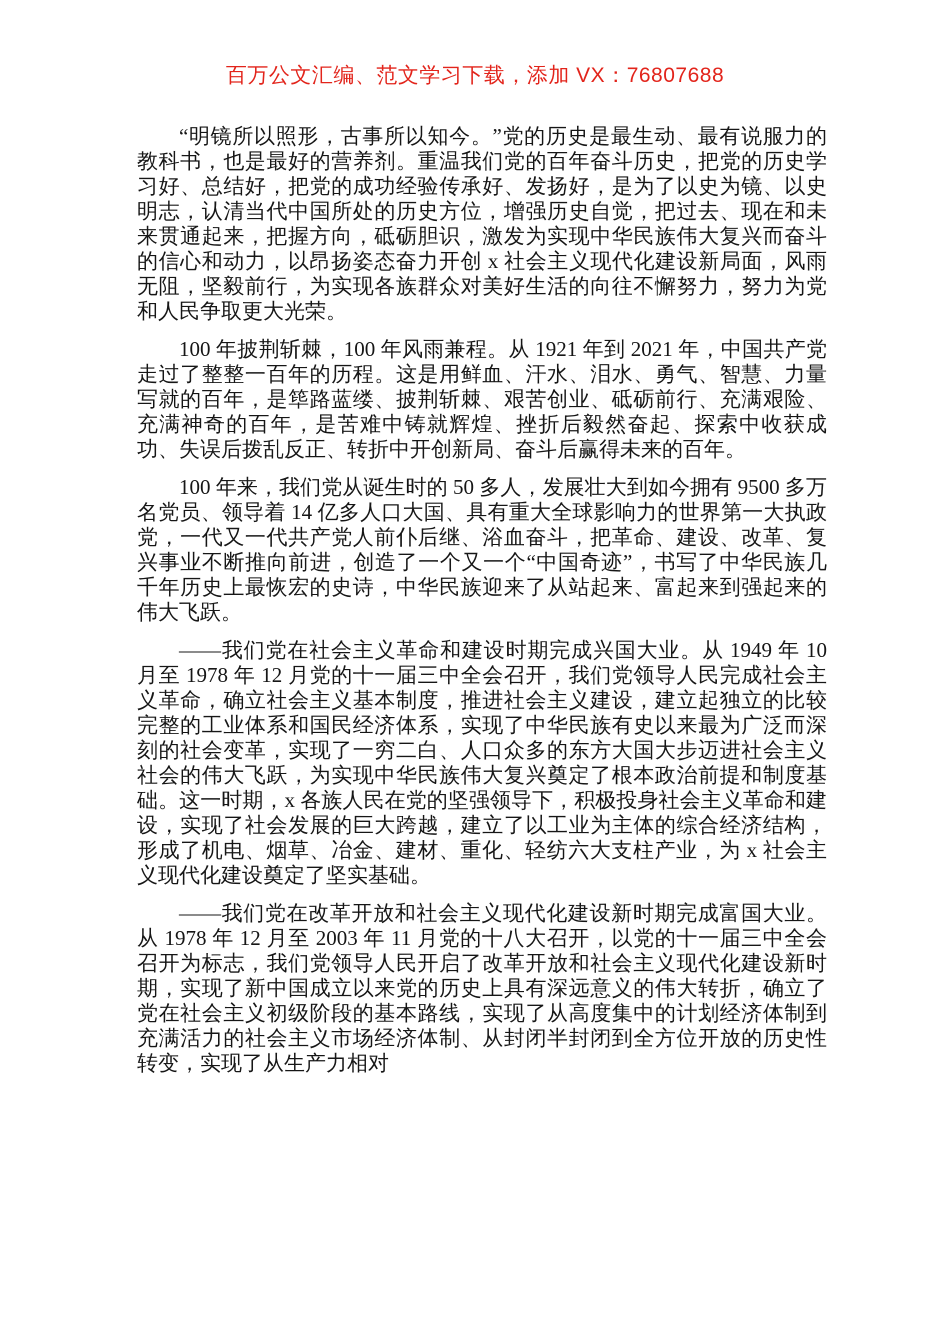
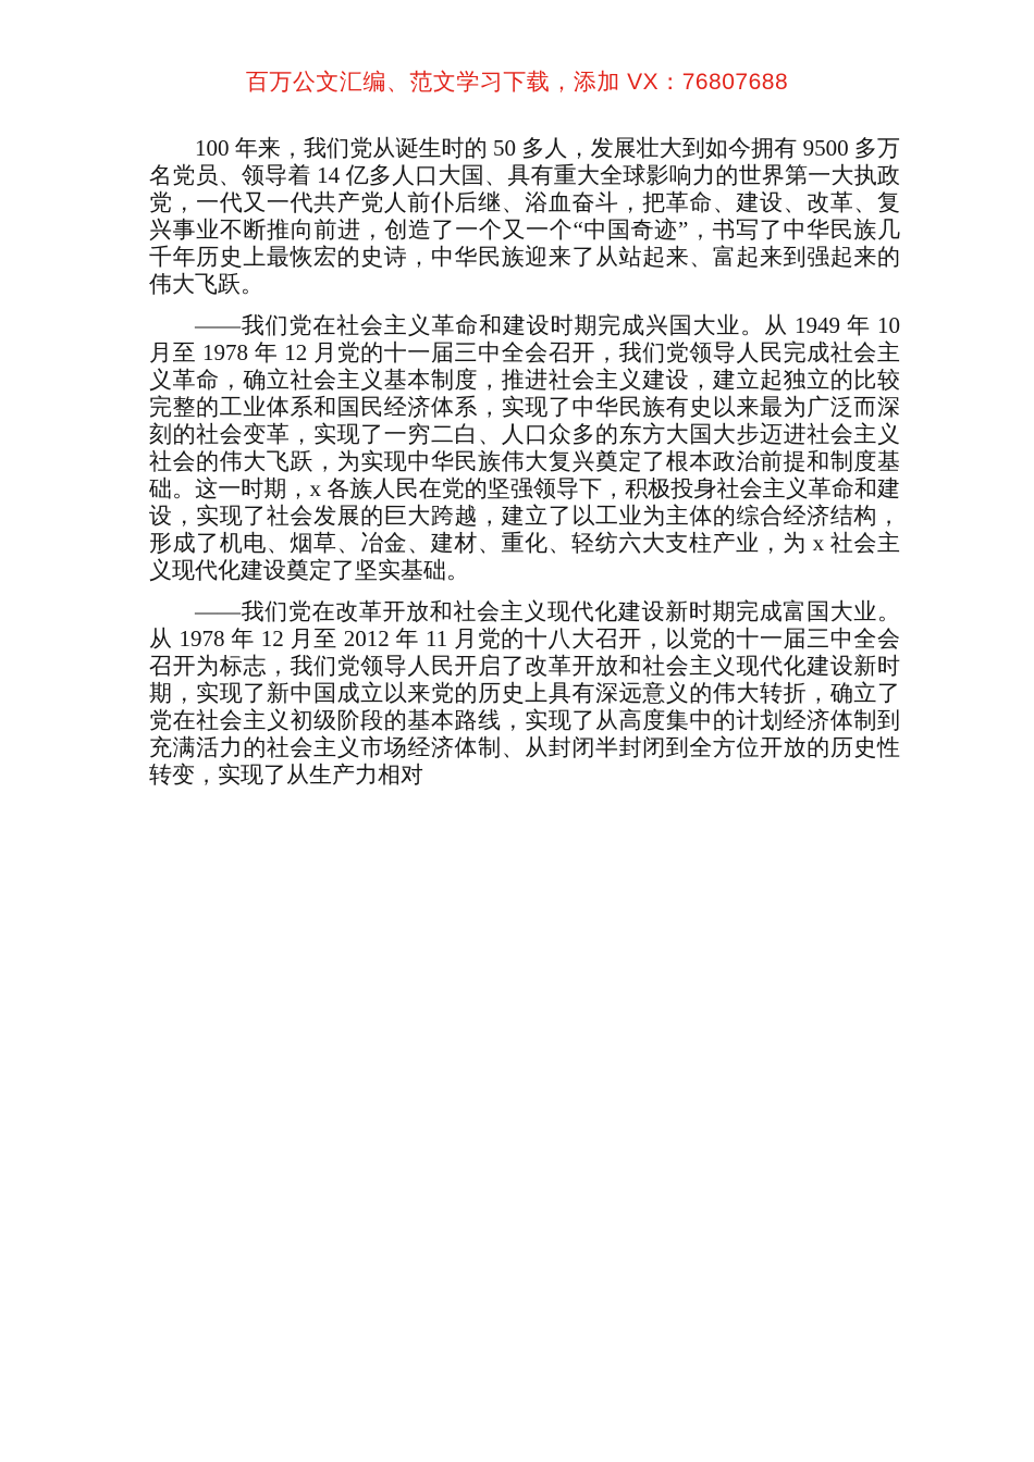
  百万公文汇编、范文学习下载，添加 VX：76807688
- “明镜所以照形，古事所以知今。”党的历史是最生动、最有说服力的教科书，也是最好的营养剂。重温我们党的百年奋斗历史，把党的历史学习好、总结好，把党的成功经验传承好、发扬好，是为了以史为镜、以史明志，认清当代中国所处的历史方位，增强历史自觉，把过去、现在和未来贯通起来，把握方向，砥砺胆识，激发为实现中华民族伟大复兴而奋斗的信心和动力，以昂扬姿态奋力开创 x 社会主义现代化建设新局面，风雨无阻，坚毅前行，为实现各族群众对美好生活的向往不懈努力，努力为党和人民争取更大光荣。
- 100 年披荆斩棘，100 年风雨兼程。从 1921 年到 2021 年，中国共产党走过了整整一百年的历程。这是用鲜血、汗水、泪水、勇气、智慧、力量写就的百年，是筚路蓝缕、披荆斩棘、艰苦创业、砥砺前行、充满艰险、充满神奇的百年，是苦难中铸就辉煌、挫折后毅然奋起、探索中收获成功、失误后拨乱反正、转折中开创新局、奋斗后赢得未来的百年。
  100 年来，我们党从诞生时的 50 多人，发展壮大到如今拥有 9500 多万名党员、领导着 14 亿多人口大国、具有重大全球影响力的世界第一大执政党，一代又一代共产党人前仆后继、浴血奋斗，把革命、建设、改革、复兴事业不断推向前进，创造了一个又一个“中国奇迹”，书写了中华民族几千年历史上最恢宏的史诗，中华民族迎来了从站起来、富起来到强起来的伟大飞跃。
  ——我们党在社会主义革命和建设时期完成兴国大业。从 1949 年 10 月至 1978 年 12 月党的十一届三中全会召开，我们党领导人民完成社会主义革命，确立社会主义基本制度，推进社会主义建设，建立起独立的比较完整的工业体系和国民经济体系，实现了中华民族有史以来最为广泛而深刻的社会变革，实现了一穷二白、人口众多的东方大国大步迈进社会主义社会的伟大飞跃，为实现中华民族伟大复兴奠定了根本政治前提和制度基础。这一时期，x 各族人民在党的坚强领导下，积极投身社会主义革命和建设，实现了社会发展的巨大跨越，建立了以工业为主体的综合经济结构，形成了机电、烟草、冶金、建材、重化、轻纺六大支柱产业，为 x 社会主义现代化建设奠定了坚实基础。
- ——我们党在改革开放和社会主义现代化建设新时期完成富国大业。从 1978 年 12 月至 2003 年 11 月党的十八大召开，以党的十一届三中全会召开为标志，我们党领导人民开启了改革开放和社会主义现代化建设新时期，实现了新中国成立以来党的历史上具有深远意义的伟大转折，确立了党在社会主义初级阶段的基本路线，实现了从高度集中的计划经济体制到充满活力的社会主义市场经济体制、从封闭半封闭到全方位开放的历史性转变，实现了从生产力相对
+ ——我们党在改革开放和社会主义现代化建设新时期完成富国大业。从 1978 年 12 月至 2012 年 11 月党的十八大召开，以党的十一届三中全会召开为标志，我们党领导人民开启了改革开放和社会主义现代化建设新时期，实现了新中国成立以来党的历史上具有深远意义的伟大转折，确立了党在社会主义初级阶段的基本路线，实现了从高度集中的计划经济体制到充满活力的社会主义市场经济体制、从封闭半封闭到全方位开放的历史性转变，实现了从生产力相对
